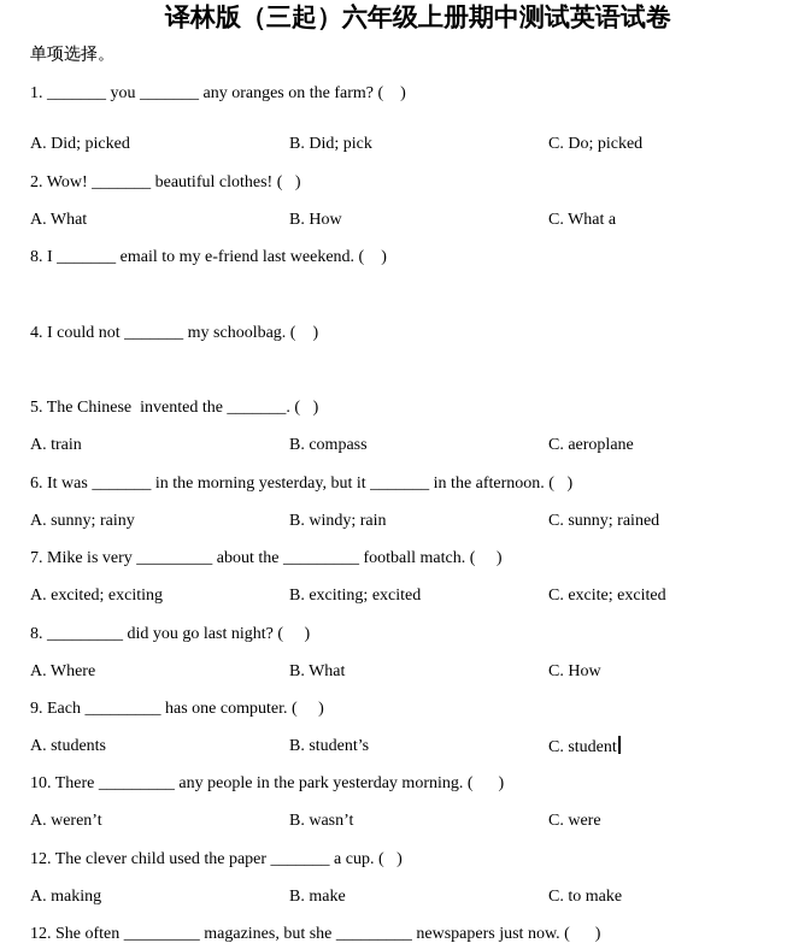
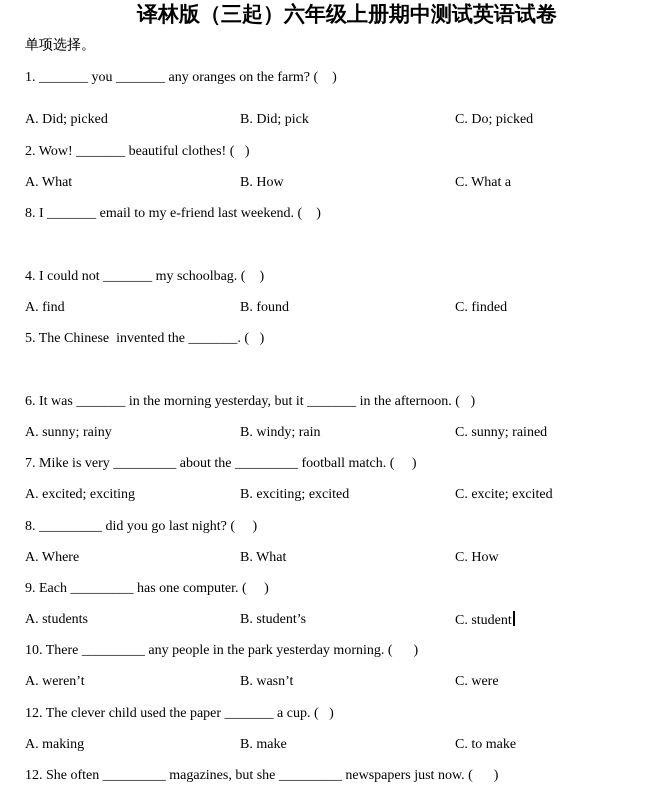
  译林版（三起）六年级上册期中测试英语试卷
  单项选择。
  1. _______ you _______ any oranges on the farm? ( )
  A. Did; picked
  B. Did; pick
  C. Do; picked
  2. Wow! _______ beautiful clothes! ( )
  A. What
  B. How
  C. What a
  8. I _______ email to my e-friend last weekend. ( )
  4. I could not _______ my schoolbag. ( )
+ A. find
+ B. found
+ C. finded
  5. The Chinese invented the _______. ( )
- A. train
- B. compass
- C. aeroplane
  6. It was _______ in the morning yesterday, but it _______ in the afternoon. ( )
  A. sunny; rainy
  B. windy; rain
  C. sunny; rained
  7. Mike is very _________ about the _________ football match. ( )
  A. excited; exciting
  B. exciting; excited
  C. excite; excited
  8. _________ did you go last night? ( )
  A. Where
  B. What
  C. How
  9. Each _________ has one computer. ( )
  A. students
  B. student’s
  C. student
  10. There _________ any people in the park yesterday morning. ( )
  A. weren’t
  B. wasn’t
  C. were
  12. The clever child used the paper _______ a cup. ( )
  A. making
  B. make
  C. to make
  12. She often _________ magazines, but she _________ newspapers just now. ( )
